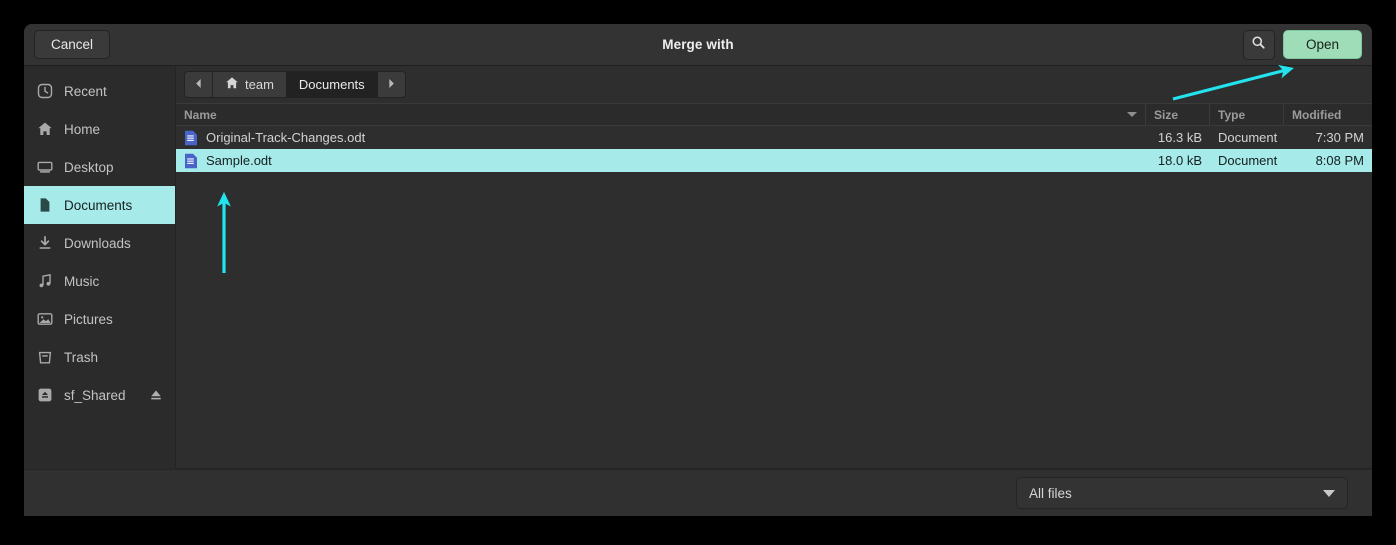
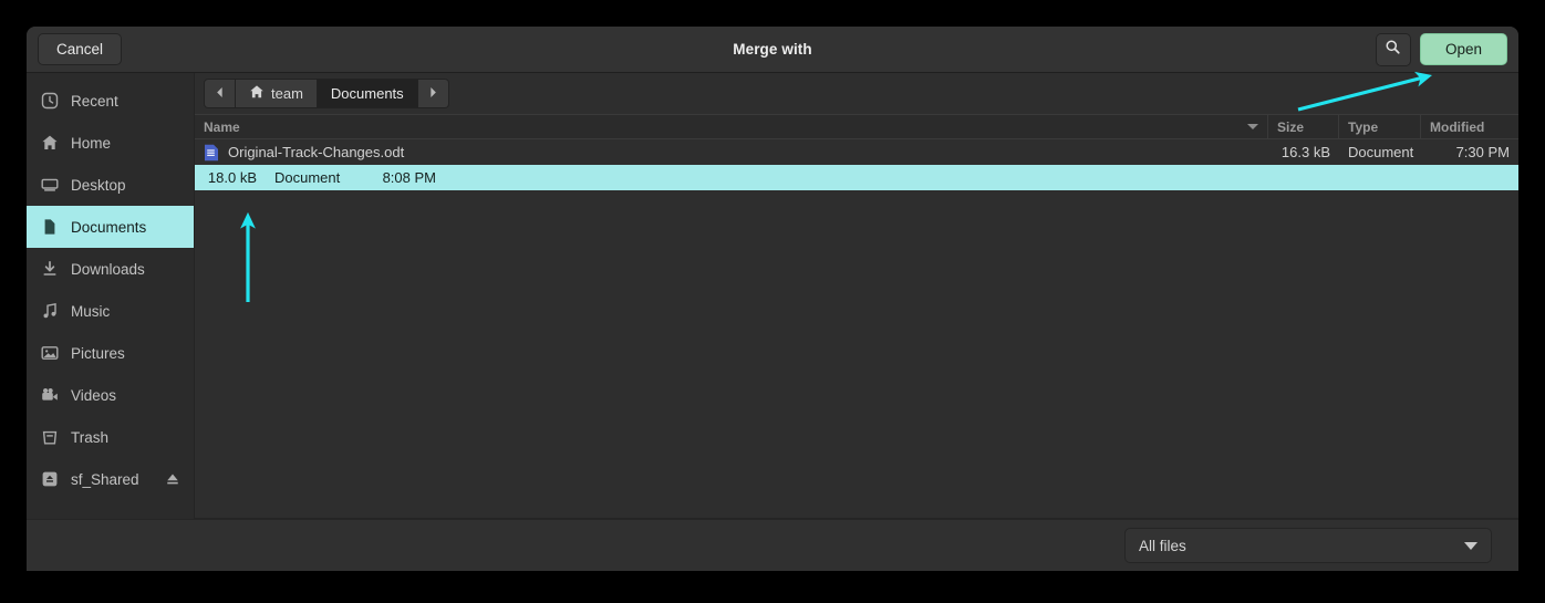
  Cancel
  Merge with
  Open
  Recent
  Home
  Desktop
  Documents
  Downloads
  Music
  Pictures
+ Videos
  Trash
  sf_Shared
  team
  Documents
  Name
  Size
  Type
  Modified
  Original-Track-Changes.odt
  16.3 kB
  Document
  7:30 PM
- Sample.odt
  18.0 kB
  Document
  8:08 PM
  All files
